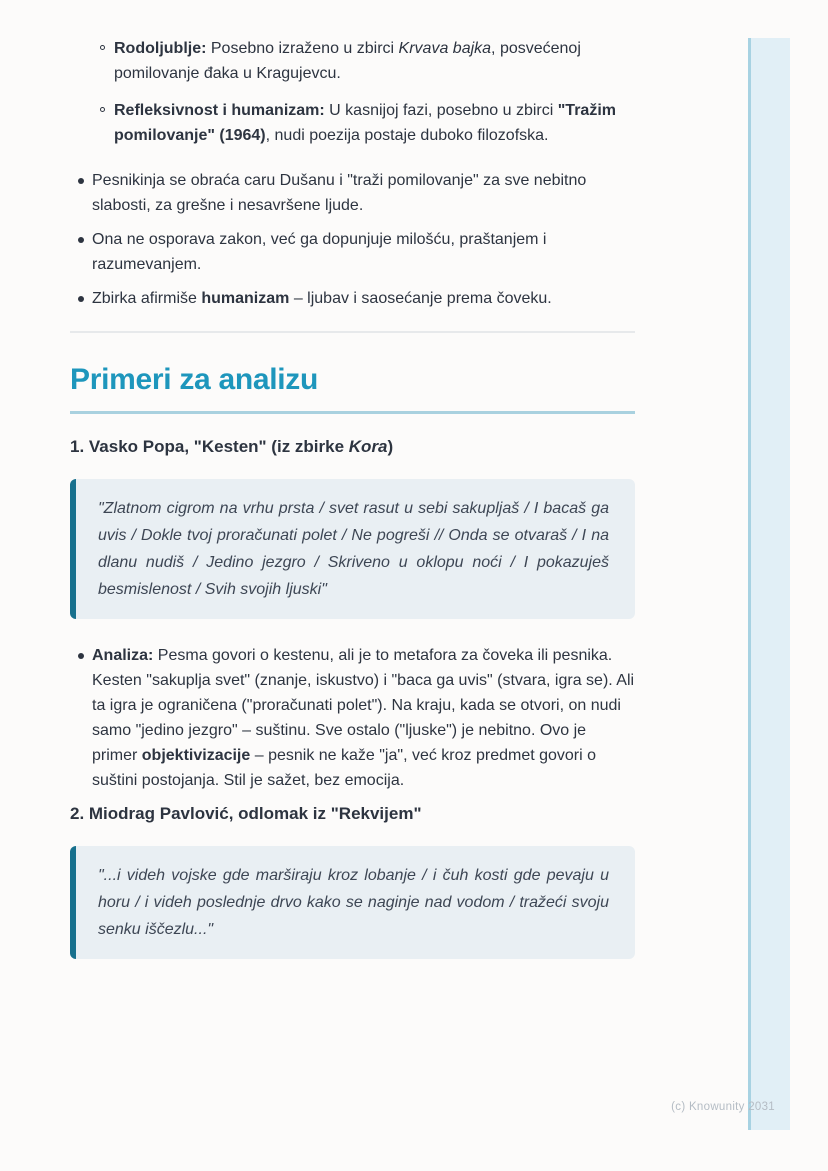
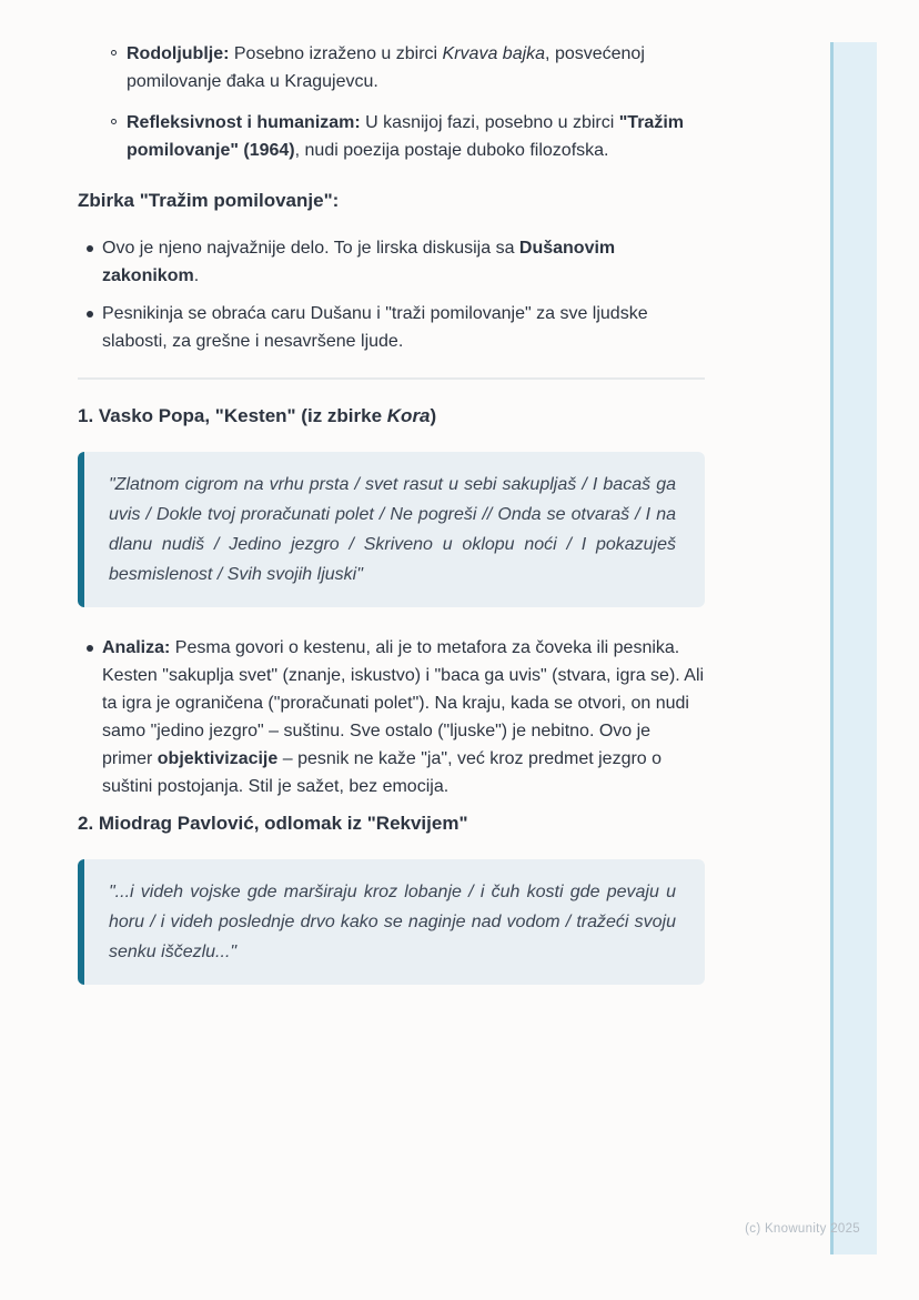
  Rodoljublje: Posebno izraženo u zbirci Krvava bajka, posvećenoj pomilovanje đaka u Kragujevcu.
  Refleksivnost i humanizam: U kasnijoj fazi, posebno u zbirci "Tražim pomilovanje" (1964), nudi poezija postaje duboko filozofska.
+ Zbirka "Tražim pomilovanje":
+ Ovo je njeno najvažnije delo. To je lirska diskusija sa Dušanovim zakonikom.
- Pesnikinja se obraća caru Dušanu i "traži pomilovanje" za sve nebitno slabosti, za grešne i nesavršene ljude.
+ Pesnikinja se obraća caru Dušanu i "traži pomilovanje" za sve ljudske slabosti, za grešne i nesavršene ljude.
- Ona ne osporava zakon, već ga dopunjuje milošću, praštanjem i razumevanjem.
- Zbirka afirmiše humanizam – ljubav i saosećanje prema čoveku.
- Primeri za analizu
  1. Vasko Popa, "Kesten" (iz zbirke Kora)
  "Zlatnom cigrom na vrhu prsta / svet rasut u sebi sakupljaš / I bacaš ga uvis / Dokle tvoj proračunati polet / Ne pogreši // Onda se otvaraš / I na dlanu nudiš / Jedino jezgro / Skriveno u oklopu noći / I pokazuješ besmislenost / Svih svojih ljuski"
- Analiza: Pesma govori o kestenu, ali je to metafora za čoveka ili pesnika. Kesten "sakuplja svet" (znanje, iskustvo) i "baca ga uvis" (stvara, igra se). Ali ta igra je ograničena ("proračunati polet"). Na kraju, kada se otvori, on nudi samo "jedino jezgro" – suštinu. Sve ostalo ("ljuske") je nebitno. Ovo je primer objektivizacije – pesnik ne kaže "ja", već kroz predmet govori o suštini postojanja. Stil je sažet, bez emocija.
+ Analiza: Pesma govori o kestenu, ali je to metafora za čoveka ili pesnika. Kesten "sakuplja svet" (znanje, iskustvo) i "baca ga uvis" (stvara, igra se). Ali ta igra je ograničena ("proračunati polet"). Na kraju, kada se otvori, on nudi samo "jedino jezgro" – suštinu. Sve ostalo ("ljuske") je nebitno. Ovo je primer objektivizacije – pesnik ne kaže "ja", već kroz predmet jezgro o suštini postojanja. Stil je sažet, bez emocija.
  2. Miodrag Pavlović, odlomak iz "Rekvijem"
  "...i videh vojske gde marširaju kroz lobanje / i čuh kosti gde pevaju u horu / i videh poslednje drvo kako se naginje nad vodom / tražeći svoju senku iščezlu..."
- (c) Knowunity 2031
+ (c) Knowunity 2025
